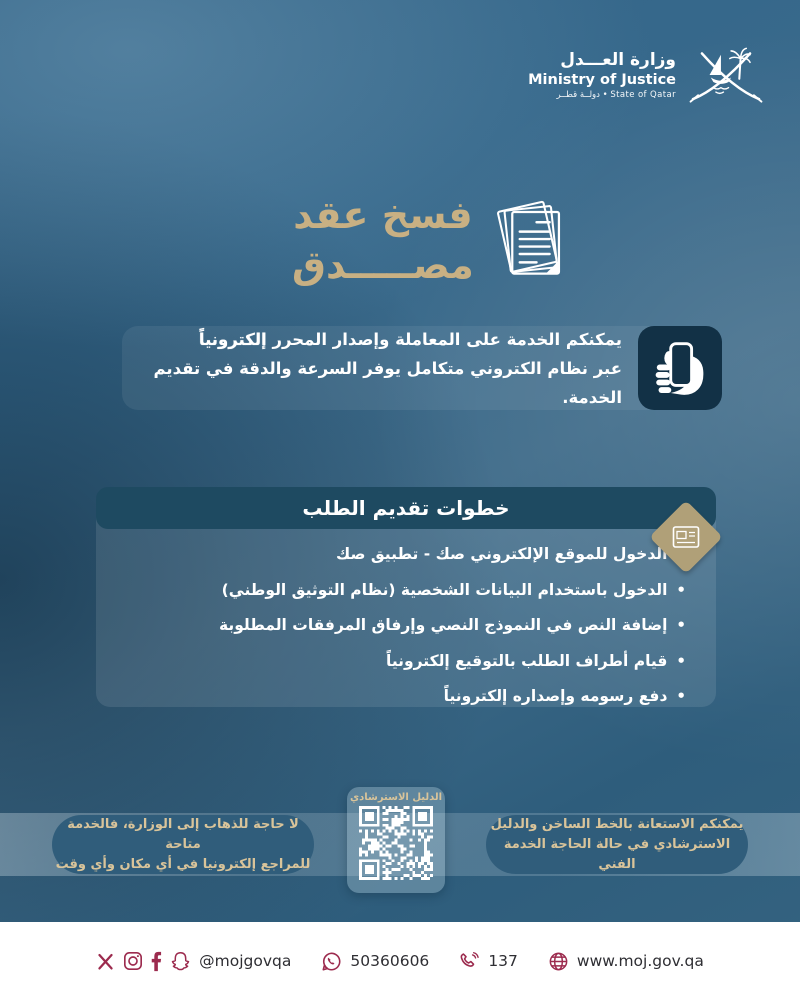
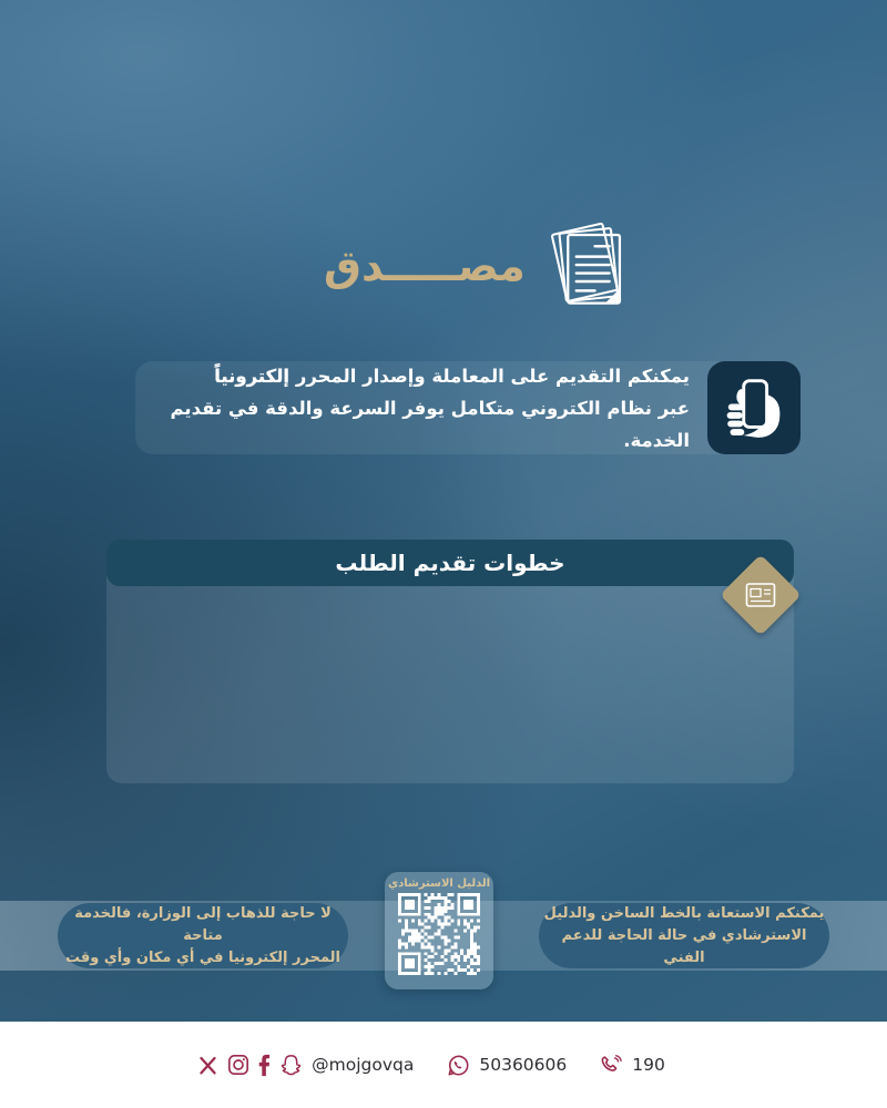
- وزارة العـــدل
- Ministry of Justice
- دولــة قطــر • State of Qatar
- فسخ عقد
  مصـــــدق
- يمكنكم الخدمة على المعاملة وإصدار المحرر إلكترونياً
+ يمكنكم التقديم على المعاملة وإصدار المحرر إلكترونياً
  عبر نظام الكتروني متكامل يوفر السرعة والدقة في تقديم الخدمة.
  خطوات تقديم الطلب
- الدخول للموقع الإلكتروني صك - تطبيق صك
- الدخول باستخدام البيانات الشخصية (نظام التوثيق الوطني)
- إضافة النص في النموذج النصي وإرفاق المرفقات المطلوبة
- قيام أطراف الطلب بالتوقيع إلكترونياً
- دفع رسومه وإصداره إلكترونياً
  لا حاجة للذهاب إلى الوزارة، فالخدمة متاحة
- للمراجع إلكترونيا في أي مكان وأي وقت
+ المحرر إلكترونيا في أي مكان وأي وقت
  يمكنكم الاستعانة بالخط الساخن والدليل
- الاسترشادي في حالة الحاجة الخدمة الفني
+ الاسترشادي في حالة الحاجة للدعم الفني
  الدليل الاسترشادي
  @mojgovqa
  50360606
- 137
+ 190
- www.moj.gov.qa
